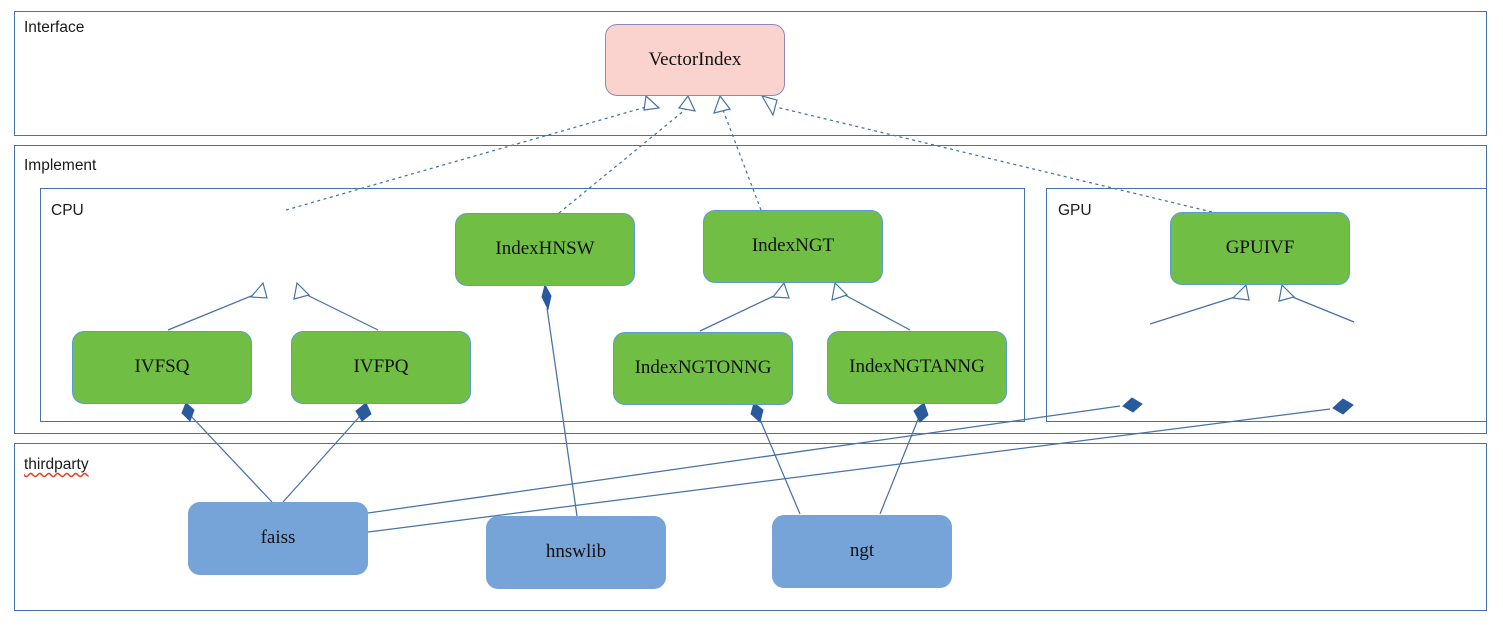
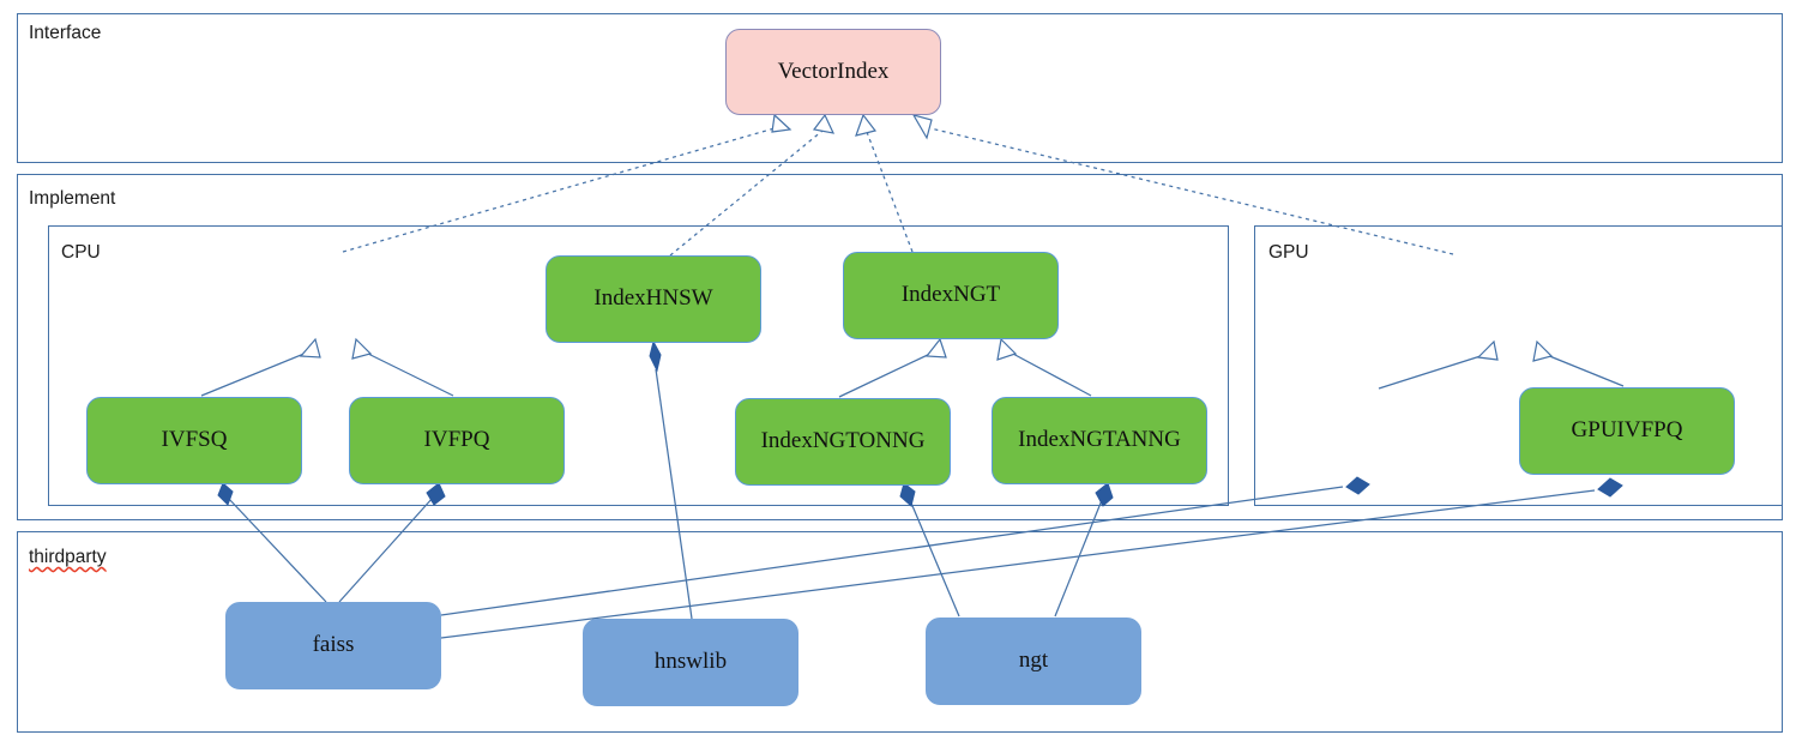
  Interface
  Implement
  CPU
  GPU
  thirdparty
  VectorIndex
  IndexHNSW
  IndexNGT
- GPUIVF
  IVFSQ
  IVFPQ
  IndexNGTONNG
  IndexNGTANNG
+ GPUIVFPQ
  faiss
  hnswlib
  ngt
